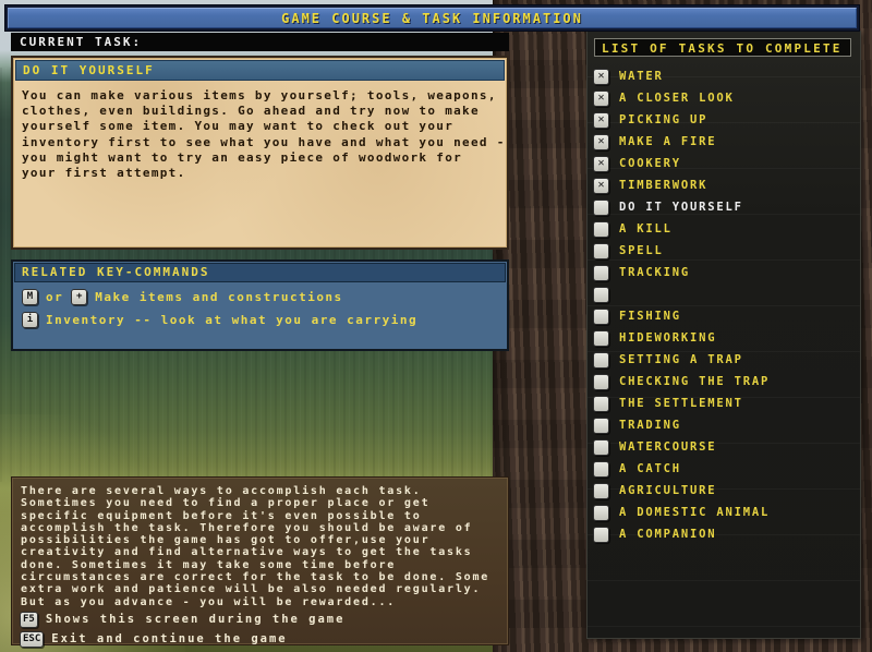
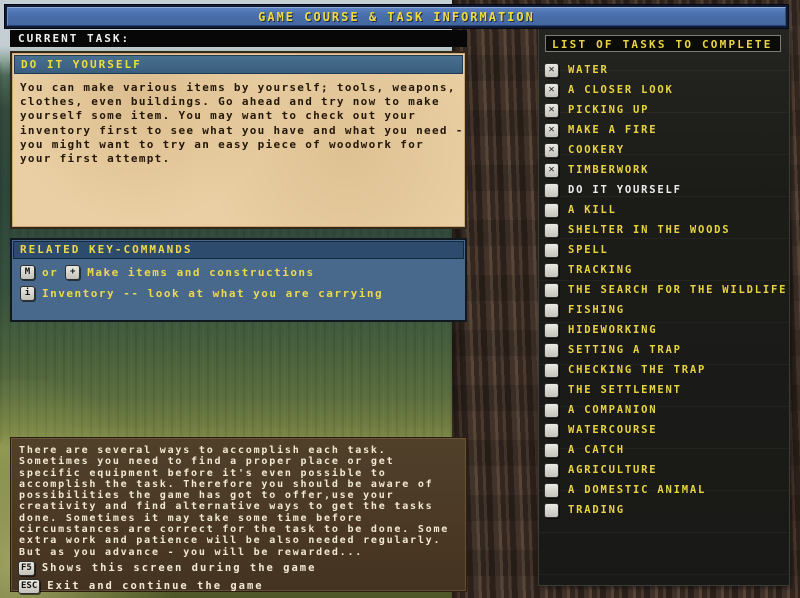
  GAME COURSE & TASK INFORMATION
  CURRENT TASK:
  DO IT YOURSELF
  You can make various items by yourself; tools, weapons,
  clothes, even buildings. Go ahead and try now to make
  yourself some item. You may want to check out your
  inventory first to see what you have and what you need -
  you might want to try an easy piece of woodwork for
  your first attempt.
  RELATED KEY-COMMANDS
  M
  or
  +
  Make items and constructions
  i
  Inventory -- look at what you are carrying
  There are several ways to accomplish each task.
  Sometimes you need to find a proper place or get
  specific equipment before it's even possible to
  accomplish the task. Therefore you should be aware of
  possibilities the game has got to offer,use your
  creativity and find alternative ways to get the tasks
  done. Sometimes it may take some time before
  circumstances are correct for the task to be done. Some
  extra work and patience will be also needed regularly.
  But as you advance - you will be rewarded...
  F5
  Shows this screen during the game
  ESC
  Exit and continue the game
  LIST OF TASKS TO COMPLETE
  ✕
  WATER
  ✕
  A CLOSER LOOK
  ✕
  PICKING UP
  ✕
  MAKE A FIRE
  ✕
  COOKERY
  ✕
  TIMBERWORK
  DO IT YOURSELF
  A KILL
+ SHELTER IN THE WOODS
  SPELL
  TRACKING
+ THE SEARCH FOR THE WILDLIFE
  FISHING
  HIDEWORKING
  SETTING A TRAP
  CHECKING THE TRAP
  THE SETTLEMENT
- TRADING
+ A COMPANION
  WATERCOURSE
  A CATCH
  AGRICULTURE
  A DOMESTIC ANIMAL
- A COMPANION
+ TRADING
